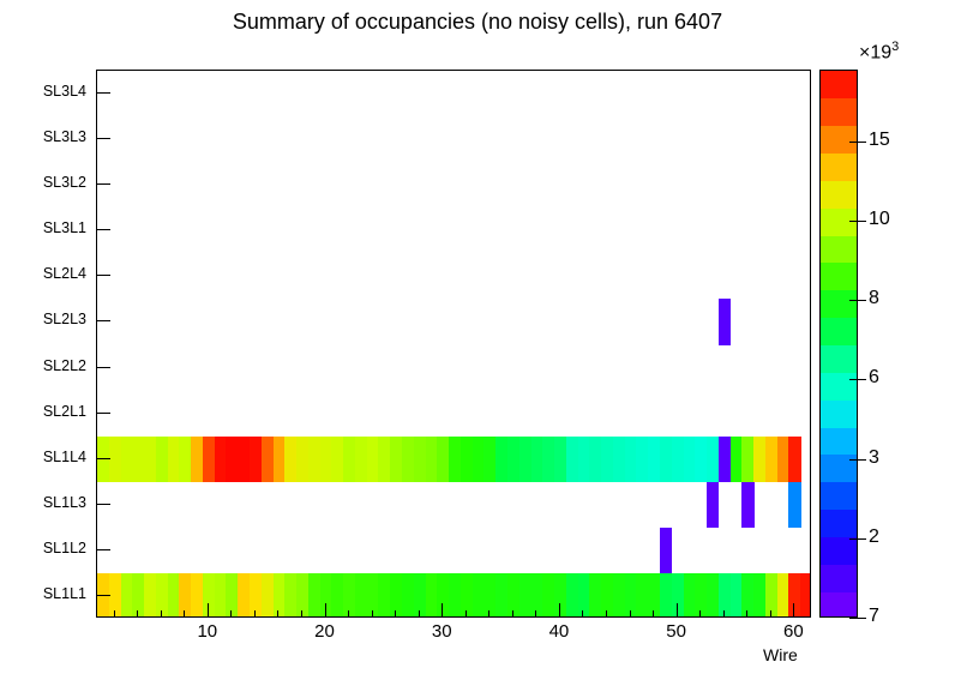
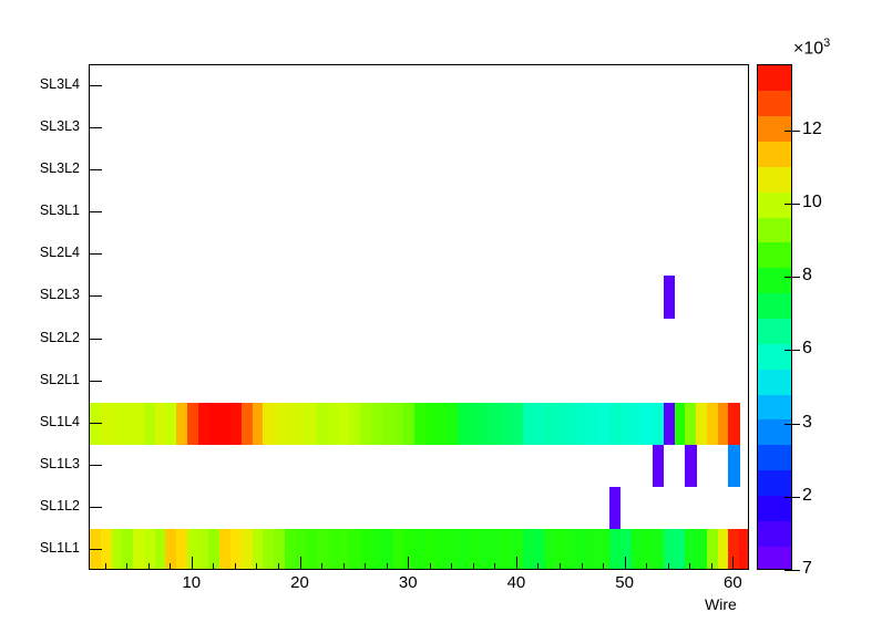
- Summary of occupancies (no noisy cells), run 6407
  SL1L1
  SL1L2
  SL1L3
  SL1L4
  SL2L1
  SL2L2
  SL2L3
  SL2L4
  SL3L1
  SL3L2
  SL3L3
  SL3L4
  10
  20
  30
  40
  50
  60
  Wire
  7
  2
  3
  6
  8
  10
- 15
+ 12
- ×193
+ ×103
